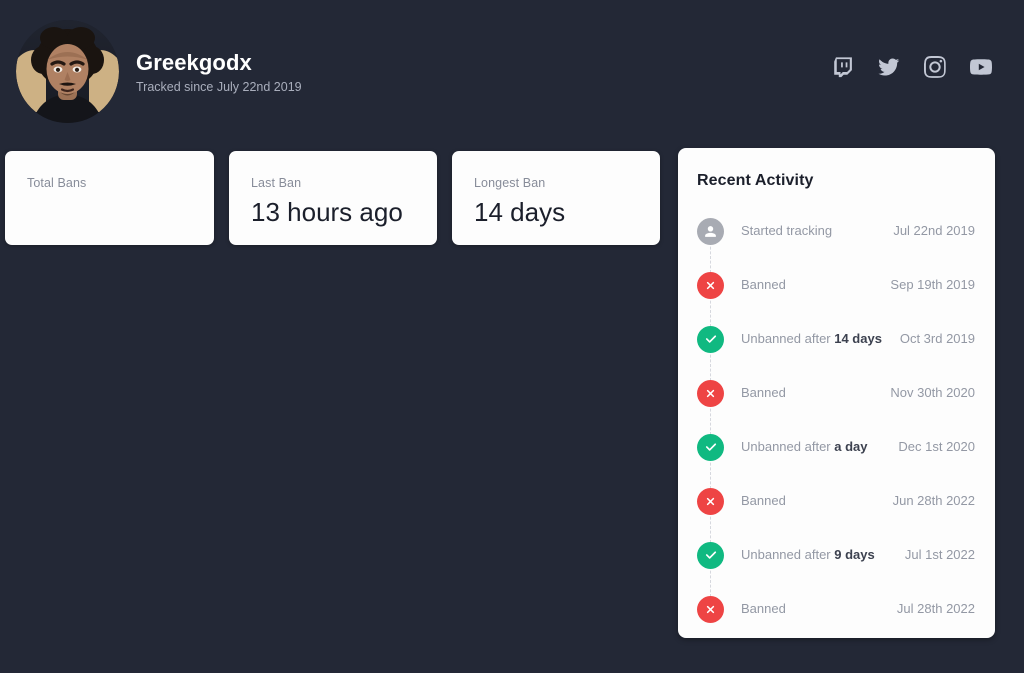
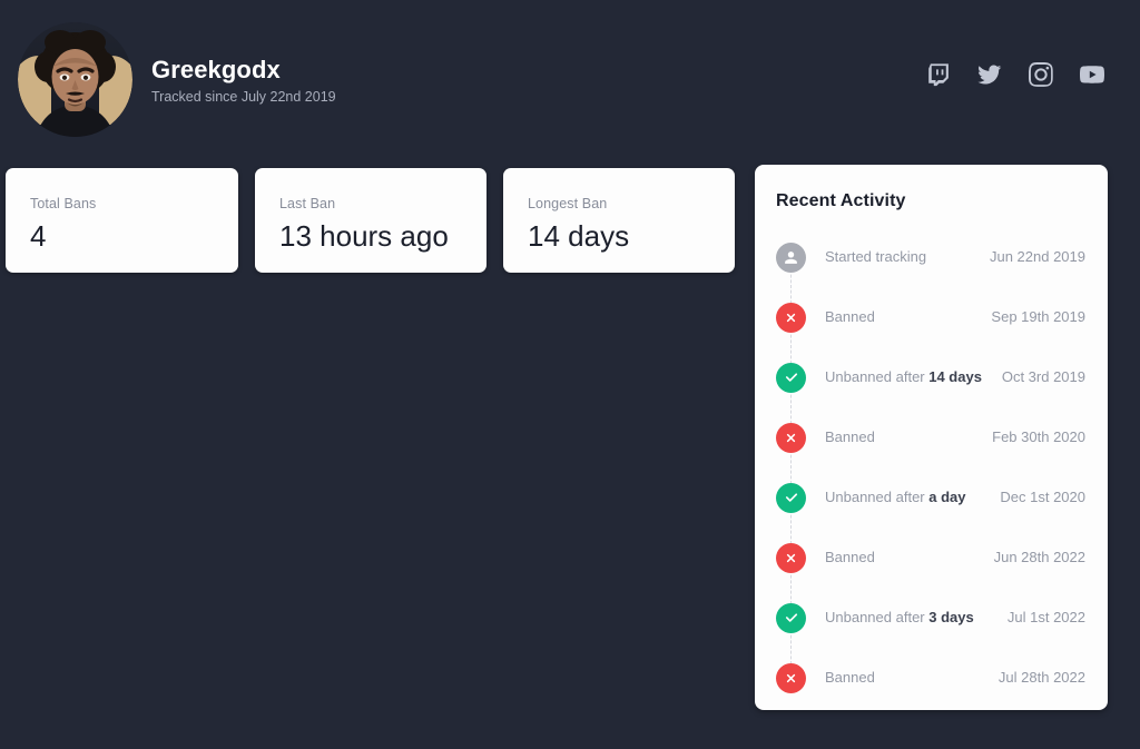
  Greekgodx
  Tracked since July 22nd 2019
  Total Bans
+ 4
  Last Ban
  13 hours ago
  Longest Ban
  14 days
  Recent Activity
  Started tracking
- Jul 22nd 2019
+ Jun 22nd 2019
  Banned
  Sep 19th 2019
  Unbanned after 14 days
  Oct 3rd 2019
  Banned
- Nov 30th 2020
+ Feb 30th 2020
  Unbanned after a day
  Dec 1st 2020
  Banned
  Jun 28th 2022
- Unbanned after 9 days
+ Unbanned after 3 days
  Jul 1st 2022
  Banned
  Jul 28th 2022
